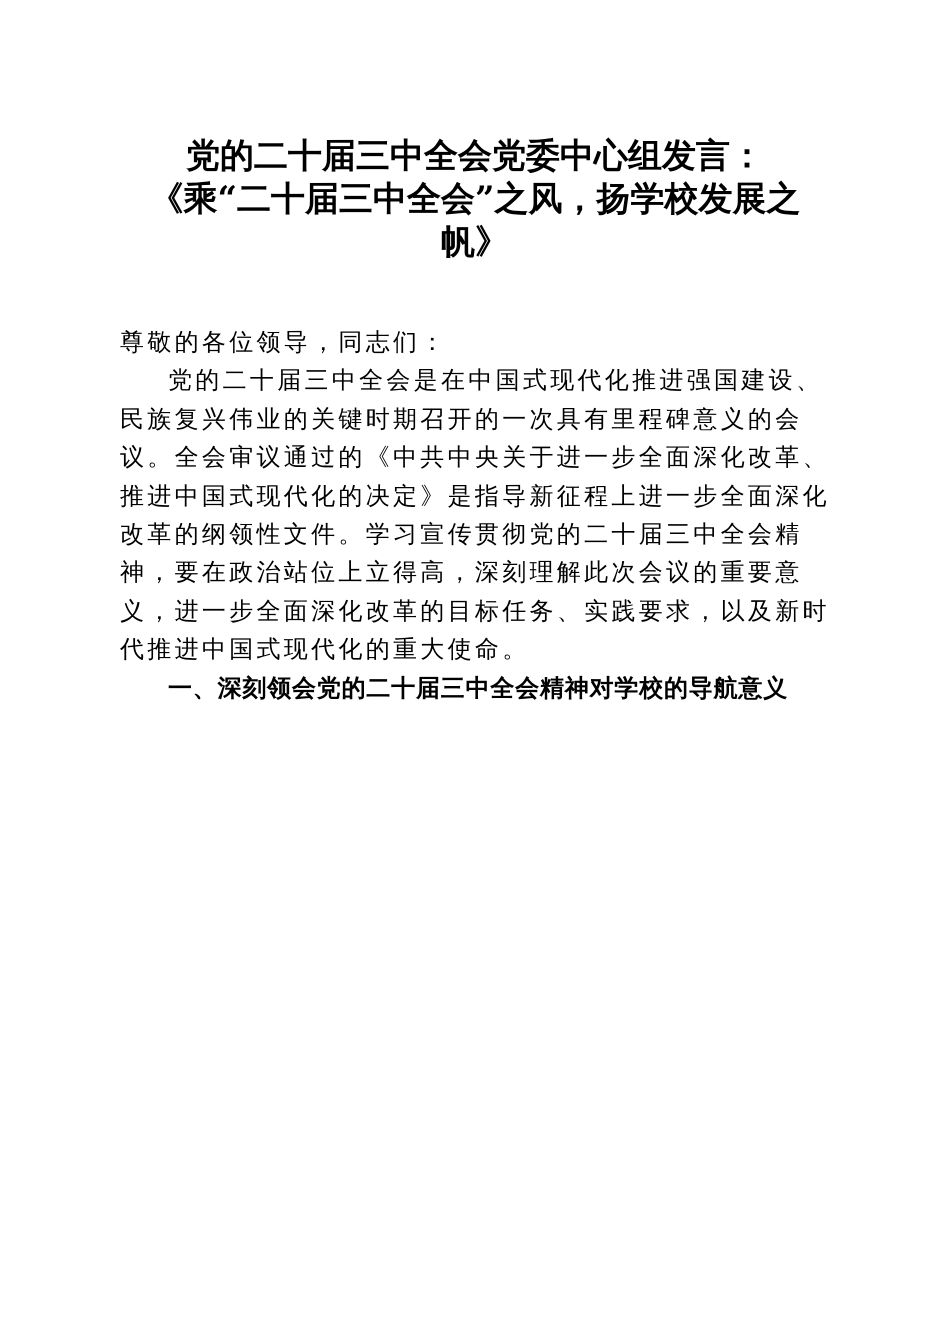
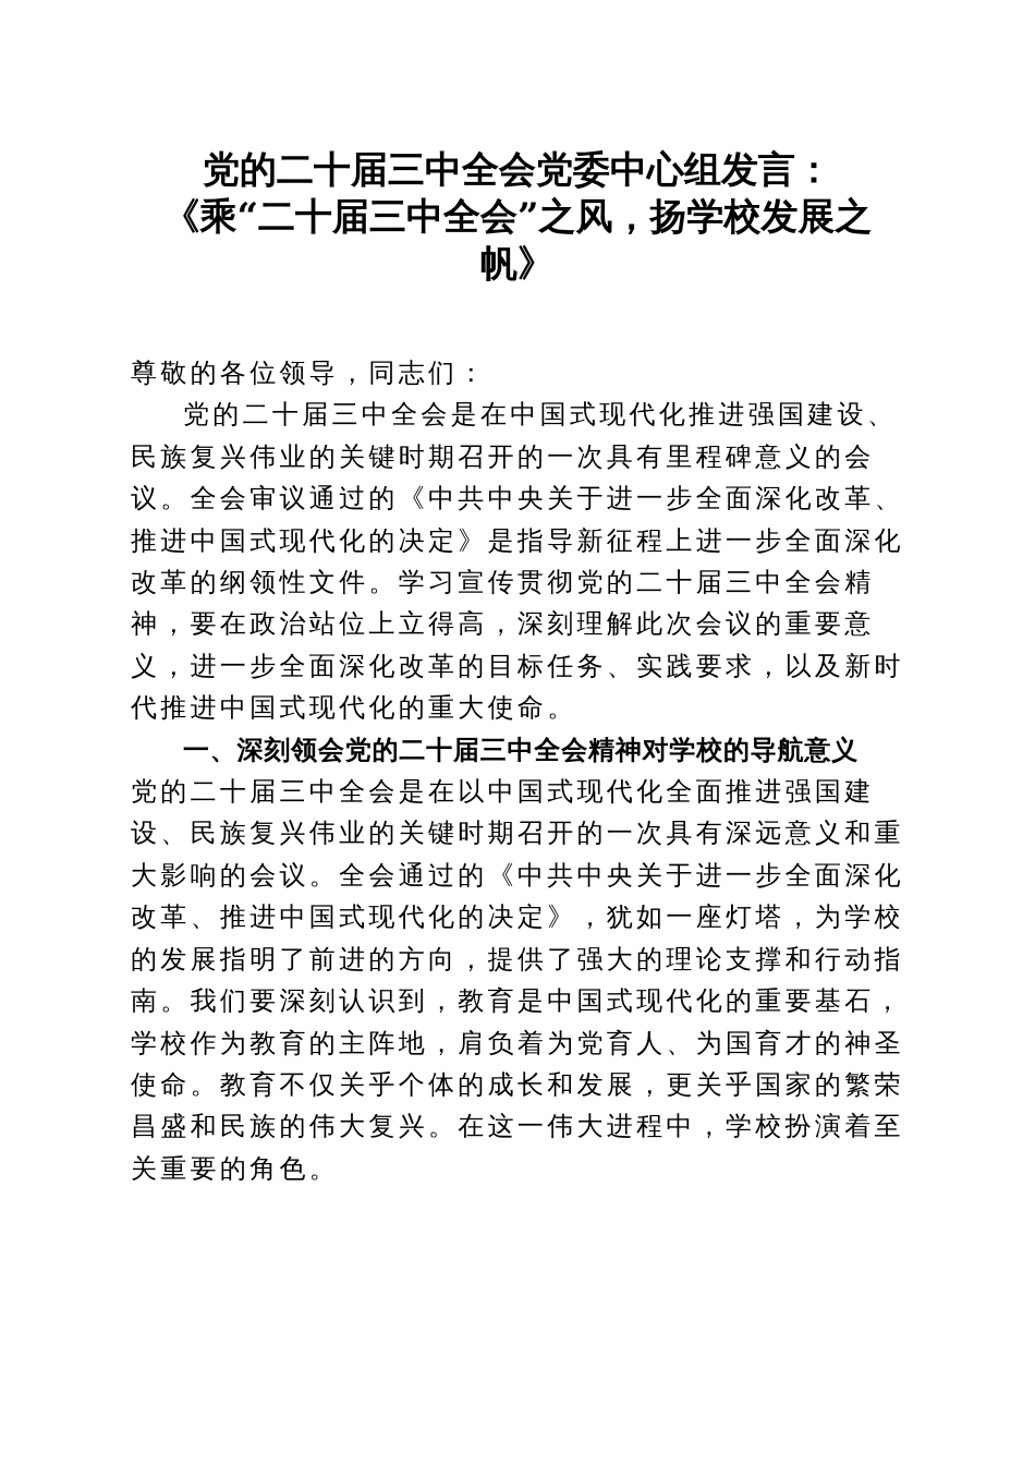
  党的二十届三中全会党委中心组发言：
  《乘“二十届三中全会”之风，扬学校发展之
  帆》
  尊敬的各位领导，同志们：
  党的二十届三中全会是在中国式现代化推进强国建设、民族复兴伟业的关键时期召开的一次具有里程碑意义的会议。全会审议通过的《中共中央关于进一步全面深化改革、推进中国式现代化的决定》是指导新征程上进一步全面深化改革的纲领性文件。学习宣传贯彻党的二十届三中全会精神，要在政治站位上立得高，深刻理解此次会议的重要意义，进一步全面深化改革的目标任务、实践要求，以及新时代推进中国式现代化的重大使命。
  一、深刻领会党的二十届三中全会精神对学校的导航意义
+ 党的二十届三中全会是在以中国式现代化全面推进强国建设、民族复兴伟业的关键时期召开的一次具有深远意义和重大影响的会议。全会通过的《中共中央关于进一步全面深化改革、推进中国式现代化的决定》，犹如一座灯塔，为学校的发展指明了前进的方向，提供了强大的理论支撑和行动指南。我们要深刻认识到，教育是中国式现代化的重要基石，学校作为教育的主阵地，肩负着为党育人、为国育才的神圣使命。教育不仅关乎个体的成长和发展，更关乎国家的繁荣昌盛和民族的伟大复兴。在这一伟大进程中，学校扮演着至关重要的角色。
